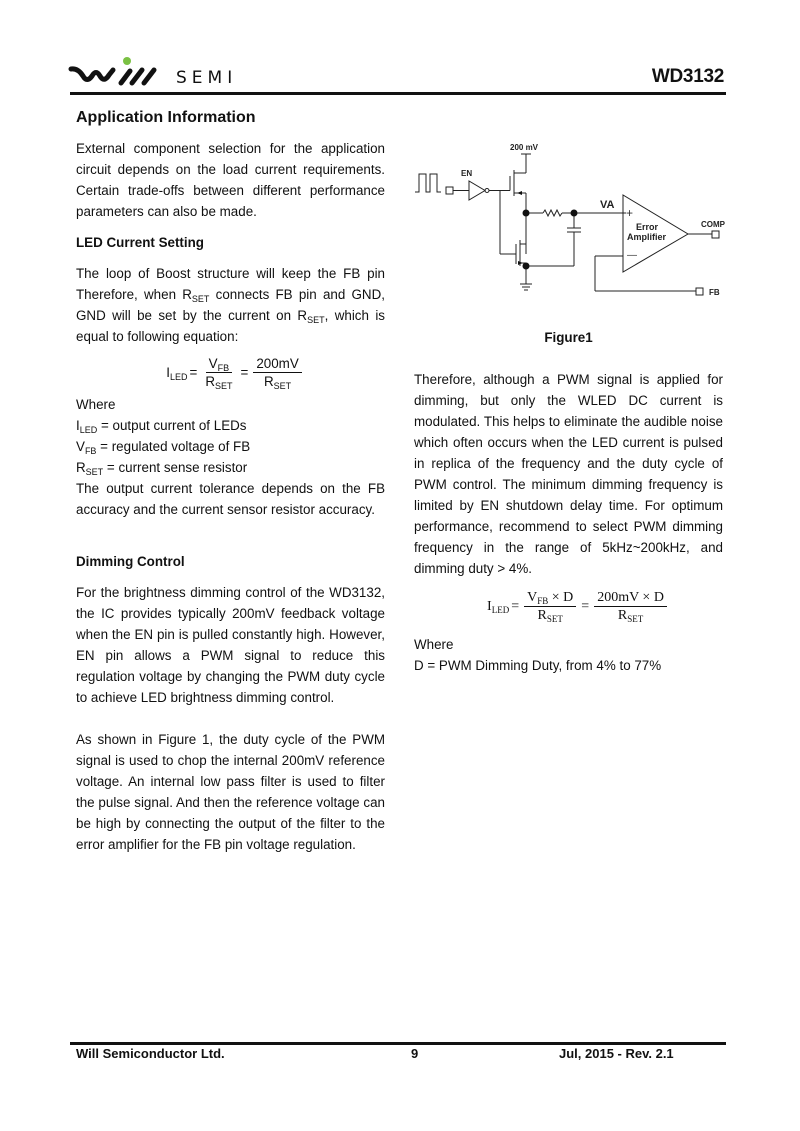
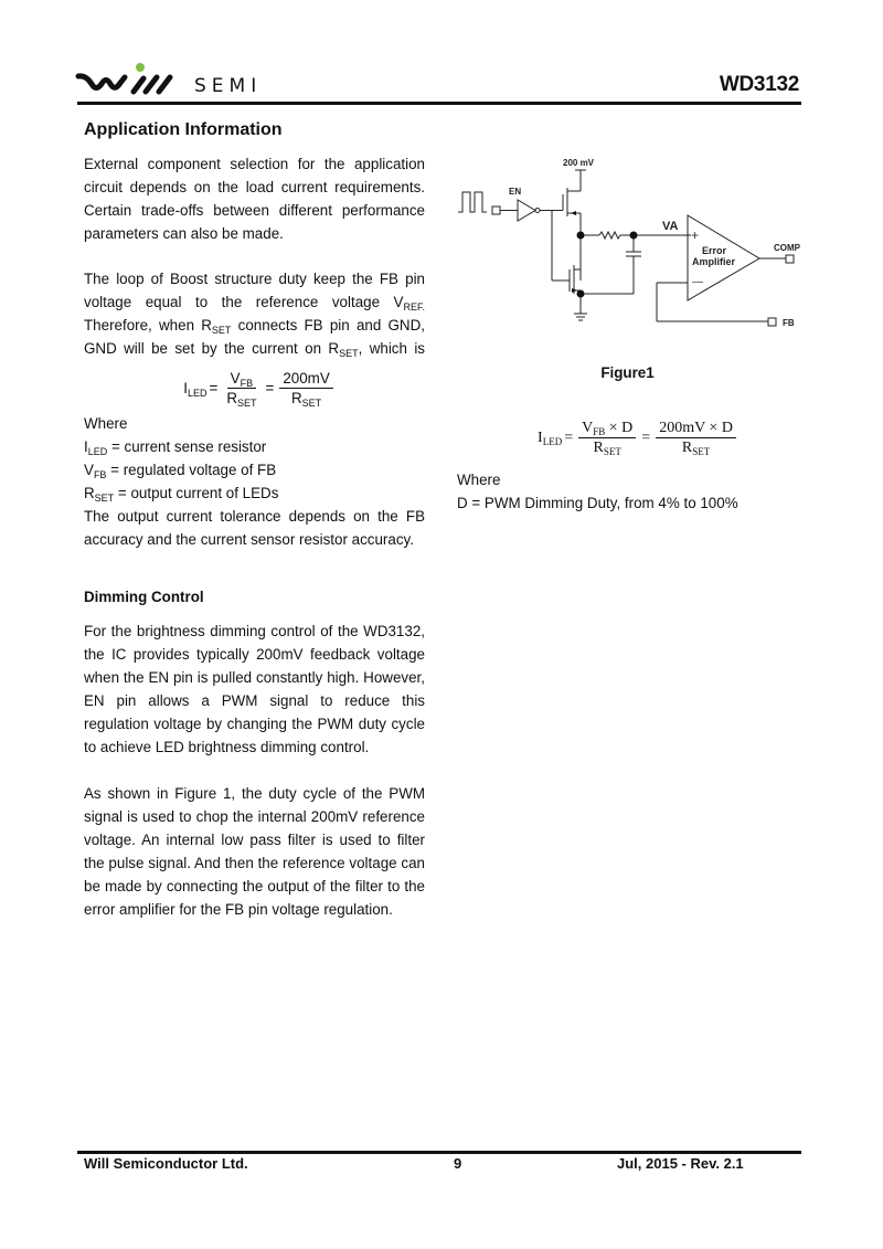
  SEMI
  WD3132
  Application Information
  External component selection for the application circuit depends on the load current requirements. Certain trade-offs between different performance parameters can also be made.
- LED Current Setting
- The loop of Boost structure will keep the FB pin
+ The loop of Boost structure duty keep the FB pin
+ voltage equal to the reference voltage VREF.
  Therefore, when RSET connects FB pin and GND,
  GND will be set by the current on RSET, which is
- equal to following equation:
  ILED
  =
  VFB
  RSET
  =
  200mV
  RSET
  Where
- ILED = output current of LEDs
+ ILED = current sense resistor
  VFB = regulated voltage of FB
- RSET = current sense resistor
+ RSET = output current of LEDs
  The output current tolerance depends on the FB accuracy and the current sensor resistor accuracy.
  Dimming Control
  For the brightness dimming control of the WD3132, the IC provides typically 200mV feedback voltage when the EN pin is pulled constantly high. However, EN pin allows a PWM signal to reduce this regulation voltage by changing the PWM duty cycle to achieve LED brightness dimming control.
- As shown in Figure 1, the duty cycle of the PWM signal is used to chop the internal 200mV reference voltage. An internal low pass filter is used to filter the pulse signal. And then the reference voltage can be high by connecting the output of the filter to the error amplifier for the FB pin voltage regulation.
+ As shown in Figure 1, the duty cycle of the PWM signal is used to chop the internal 200mV reference voltage. An internal low pass filter is used to filter the pulse signal. And then the reference voltage can be made by connecting the output of the filter to the error amplifier for the FB pin voltage regulation.
  200 mV
  EN
  VA
  +
  —
  Error
  Amplifier
  COMP
  FB
  Figure1
- Therefore, although a PWM signal is applied for dimming, but only the WLED DC current is modulated. This helps to eliminate the audible noise which often occurs when the LED current is pulsed in replica of the frequency and the duty cycle of PWM control. The minimum dimming frequency is limited by EN shutdown delay time. For optimum performance, recommend to select PWM dimming frequency in the range of 5kHz~200kHz, and dimming duty > 4%.
  ILED
  =
  VFB × D
  RSET
  =
  200mV × D
  RSET
  Where
- D = PWM Dimming Duty, from 4% to 77%
+ D = PWM Dimming Duty, from 4% to 100%
  Will Semiconductor Ltd.
  9
  Jul, 2015 - Rev. 2.1
